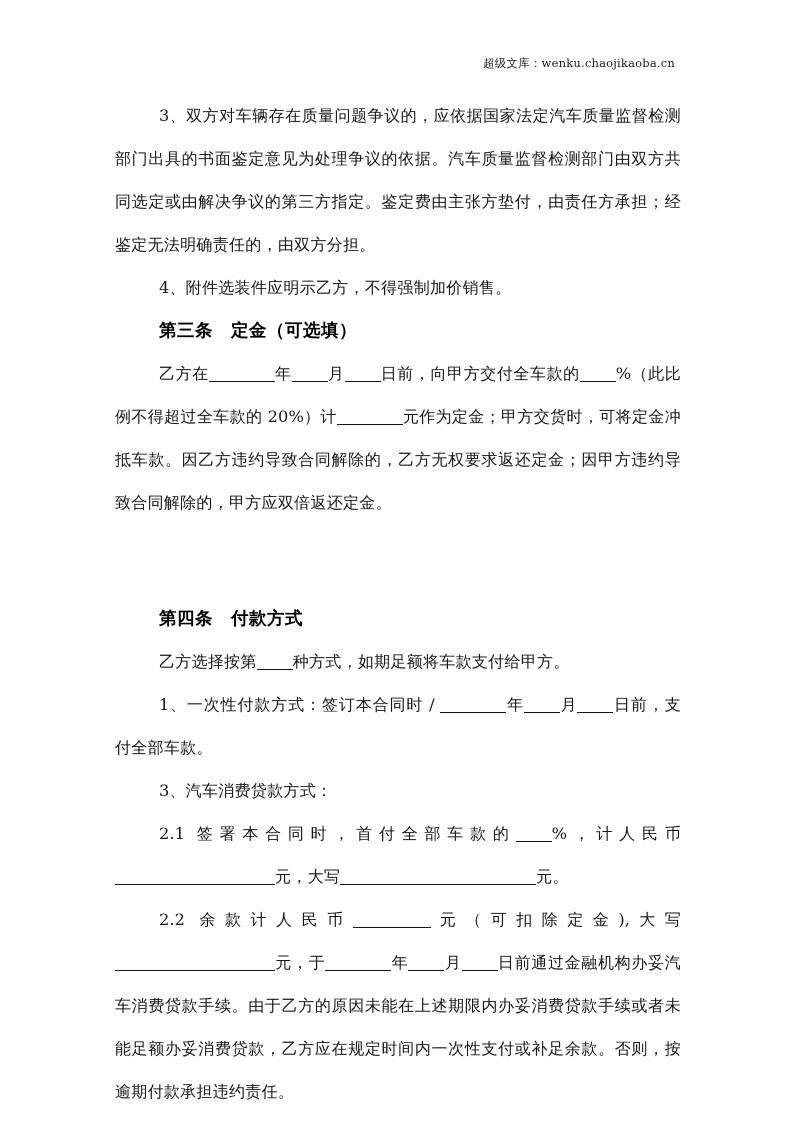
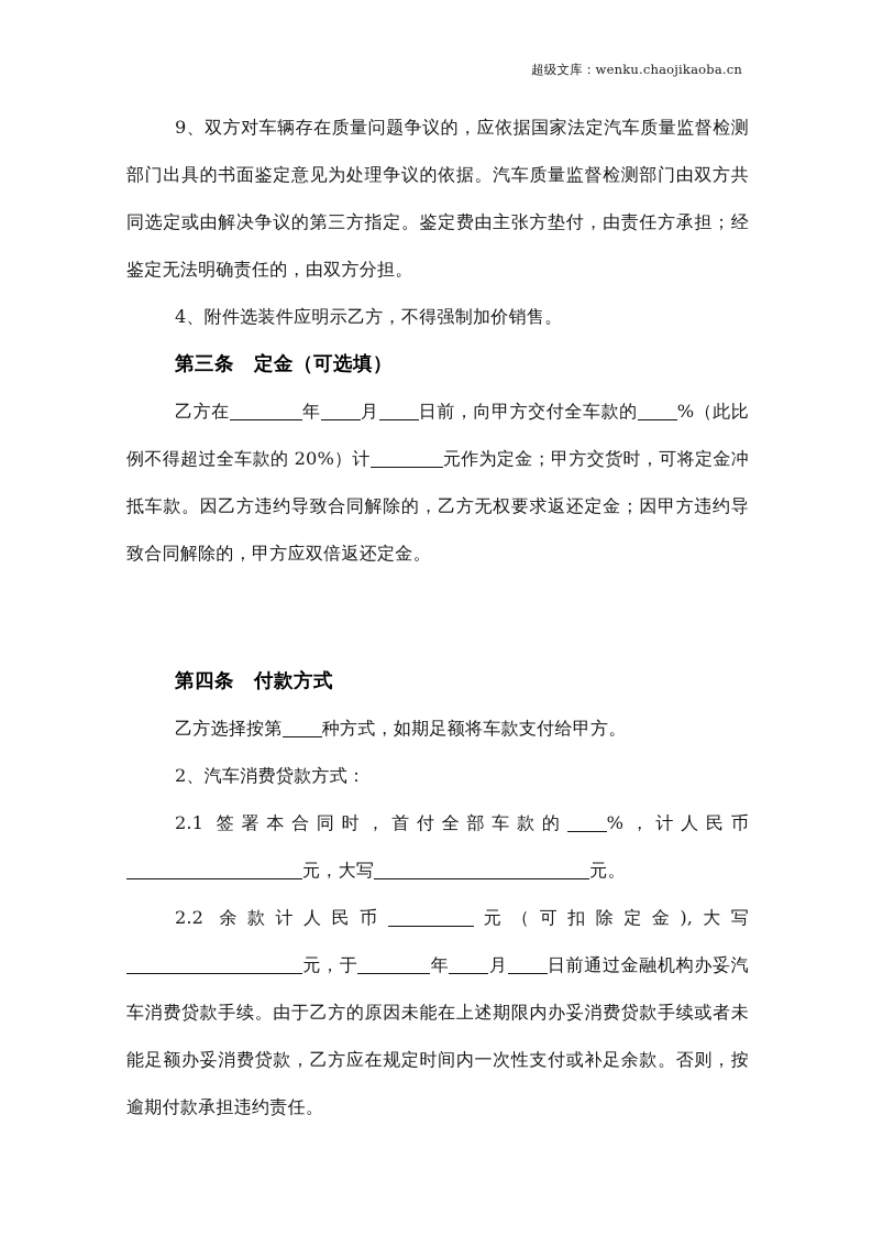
  超级文库：wenku.chaojikaoba.cn
- 3、双方对车辆存在质量问题争议的，应依据国家法定汽车质量监督检测部门出具的书面鉴定意见为处理争议的依据。汽车质量监督检测部门由双方共同选定或由解决争议的第三方指定。鉴定费由主张方垫付，由责任方承担；经鉴定无法明确责任的，由双方分担。
+ 9、双方对车辆存在质量问题争议的，应依据国家法定汽车质量监督检测部门出具的书面鉴定意见为处理争议的依据。汽车质量监督检测部门由双方共同选定或由解决争议的第三方指定。鉴定费由主张方垫付，由责任方承担；经鉴定无法明确责任的，由双方分担。
  4、附件选装件应明示乙方，不得强制加价销售。
  第三条 定金（可选填）
  乙方在 年 月 日前，向甲方交付全车款的 %（此比例不得超过全车款的 20%）计 元作为定金；甲方交货时，可将定金冲抵车款。因乙方违约导致合同解除的，乙方无权要求返还定金；因甲方违约导致合同解除的，甲方应双倍返还定金。
  第四条 付款方式
  乙方选择按第 种方式，如期足额将车款支付给甲方。
- 1、一次性付款方式：签订本合同时 / 年 月 日前，支付全部车款。
- 3、汽车消费贷款方式：
+ 2、汽车消费贷款方式：
  2.1 签署本合同时，首付全部车款的 %，计人民币元，大写 元。
  2.2 余款计人民币 元（可扣除定金),大写元，于 年 月 日前通过金融机构办妥汽车消费贷款手续。由于乙方的原因未能在上述期限内办妥消费贷款手续或者未能足额办妥消费贷款，乙方应在规定时间内一次性支付或补足余款。否则，按逾期付款承担违约责任。
